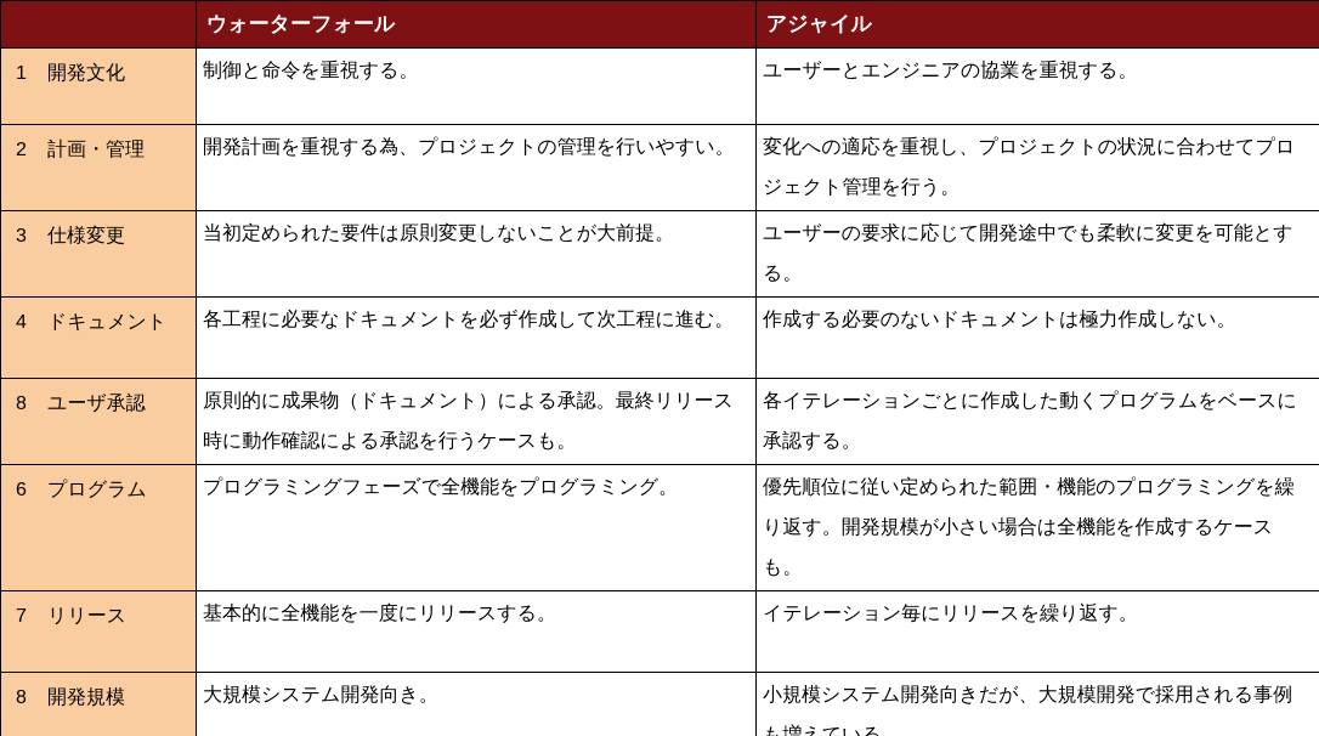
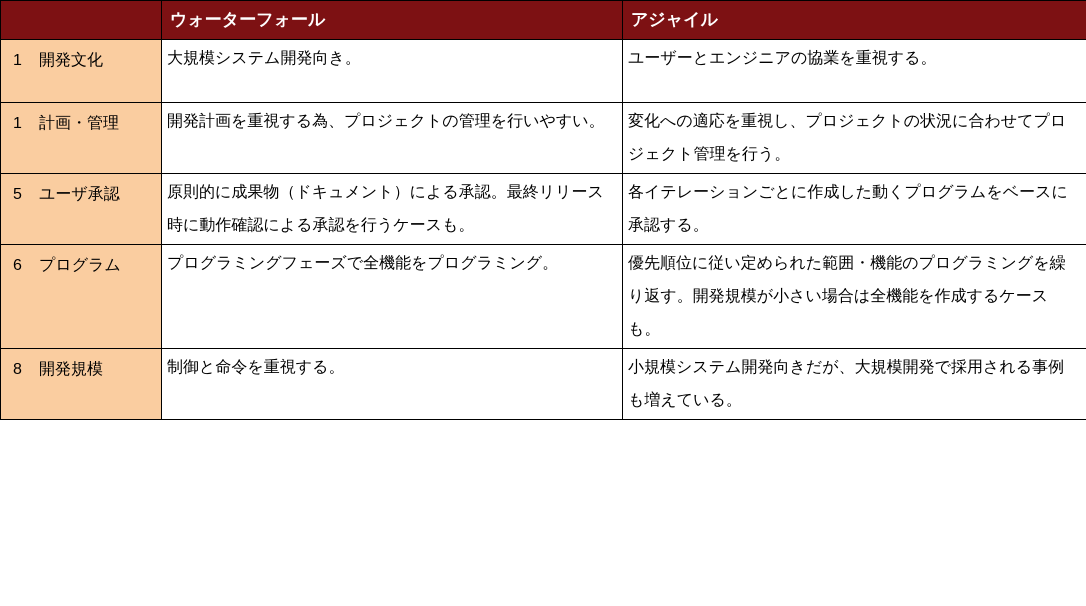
  	ウォーターフォール	アジャイル
- 1 開発文化	制御と命令を重視する。	ユーザーとエンジニアの協業を重視する。
+ 1 開発文化	大規模システム開発向き。	ユーザーとエンジニアの協業を重視する。
- 2 計画・管理	開発計画を重視する為、プロジェクトの管理を行いやすい。	変化への適応を重視し、プロジェクトの状況に合わせてプロジェクト管理を行う。
+ 1 計画・管理	開発計画を重視する為、プロジェクトの管理を行いやすい。	変化への適応を重視し、プロジェクトの状況に合わせてプロジェクト管理を行う。
- 3 仕様変更	当初定められた要件は原則変更しないことが大前提。	ユーザーの要求に応じて開発途中でも柔軟に変更を可能とする。
- 4 ドキュメント	各工程に必要なドキュメントを必ず作成して次工程に進む。	作成する必要のないドキュメントは極力作成しない。
- 8 ユーザ承認	原則的に成果物（ドキュメント）による承認。最終リリース時に動作確認による承認を行うケースも。	各イテレーションごとに作成した動くプログラムをベースに承認する。
+ 5 ユーザ承認	原則的に成果物（ドキュメント）による承認。最終リリース時に動作確認による承認を行うケースも。	各イテレーションごとに作成した動くプログラムをベースに承認する。
  6 プログラム	プログラミングフェーズで全機能をプログラミング。	優先順位に従い定められた範囲・機能のプログラミングを繰り返す。開発規模が小さい場合は全機能を作成するケースも。
- 7 リリース	基本的に全機能を一度にリリースする。	イテレーション毎にリリースを繰り返す。
- 8 開発規模	大規模システム開発向き。	小規模システム開発向きだが、大規模開発で採用される事例
+ 8 開発規模	制御と命令を重視する。	小規模システム開発向きだが、大規模開発で採用される事例も増えている。
